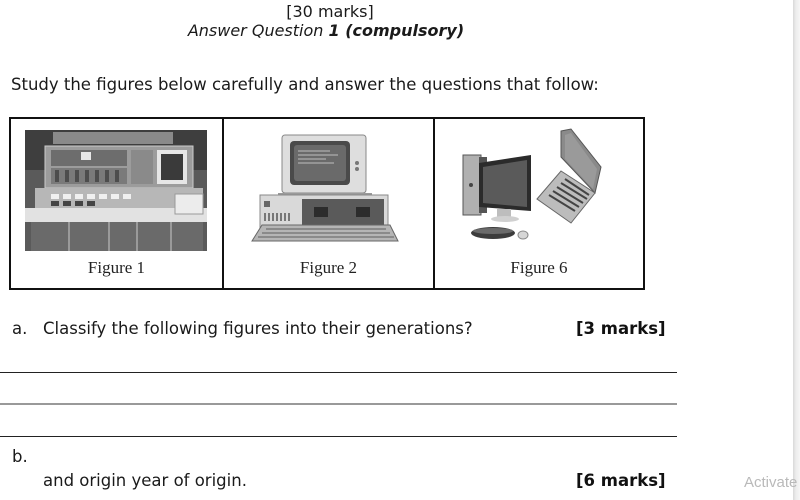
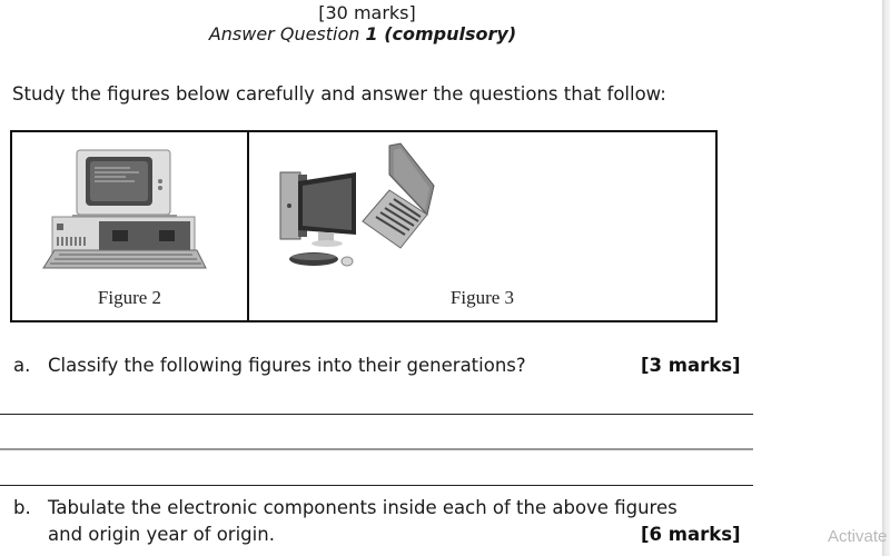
  [30 marks]
  Answer Question 1 (compulsory)
  Study the figures below carefully and answer the questions that follow:
- Figure 1
  Figure 2
- Figure 6
+ Figure 3
  a.
  Classify the following figures into their generations?
  [3 marks]
  b.
+ Tabulate the electronic components inside each of the above figures
  and origin year of origin.
  [6 marks]
  Activate
